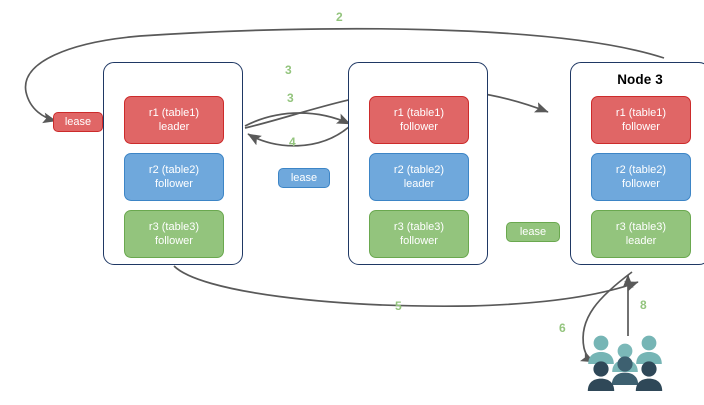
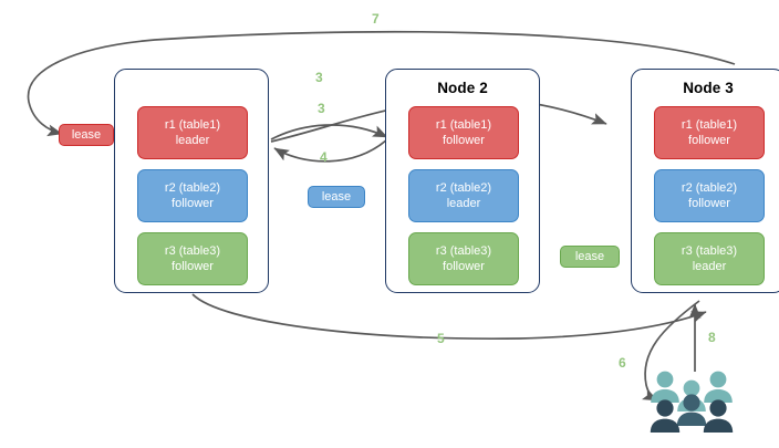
  r1 (table1)
  leader
  r2 (table2)
  follower
  r3 (table3)
  follower
+ Node 2
  r1 (table1)
  follower
  r2 (table2)
  leader
  r3 (table3)
  follower
  Node 3
  r1 (table1)
  follower
  r2 (table2)
  follower
  r3 (table3)
  leader
  lease
  lease
  lease
- 2
+ 7
  3
  3
  4
  5
  6
  8
